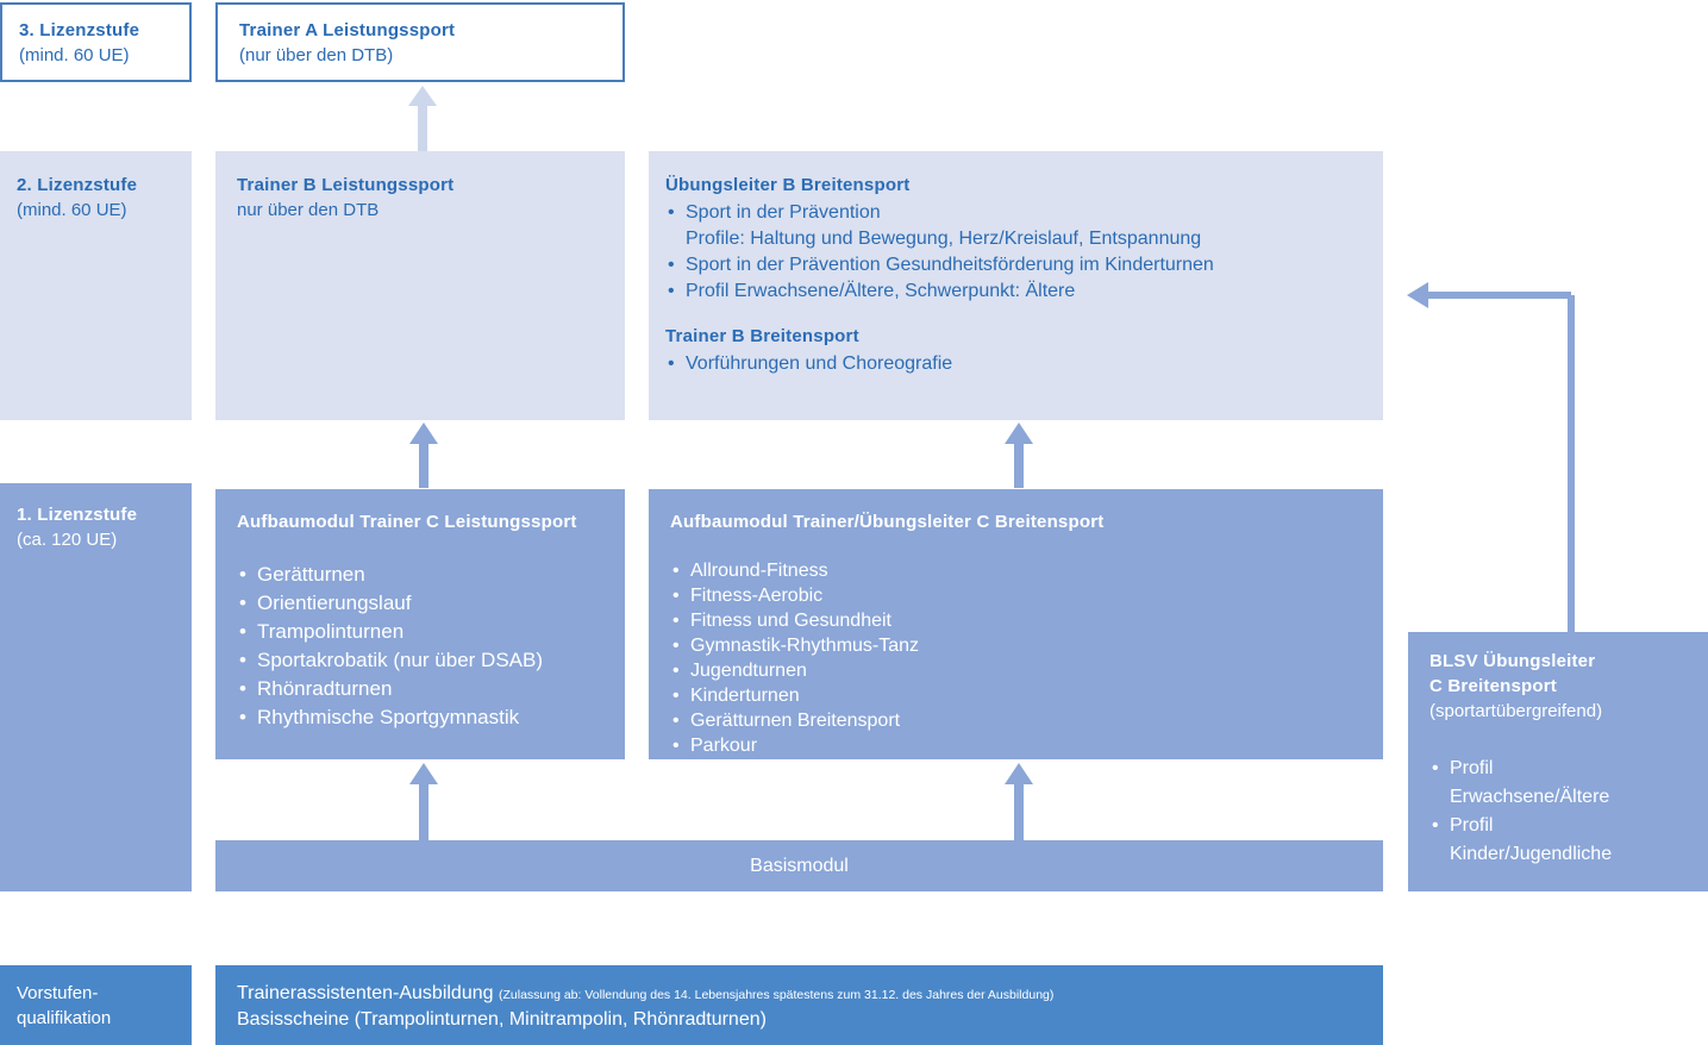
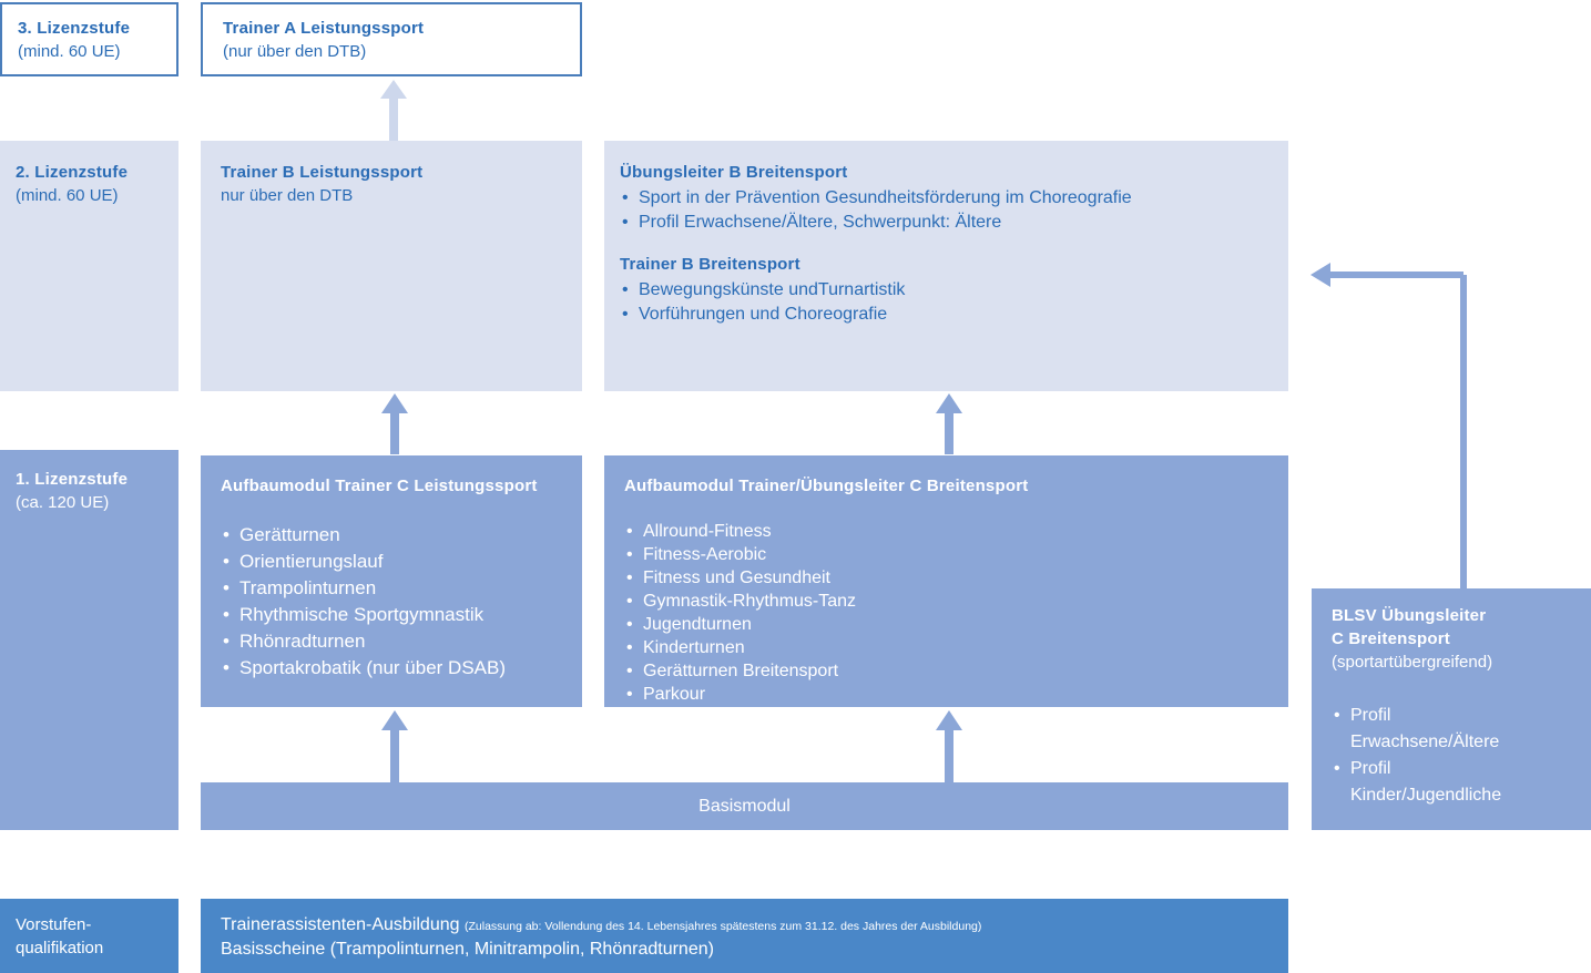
  3. Lizenzstufe
  (mind. 60 UE)
  Trainer A Leistungssport
  (nur über den DTB)
  2. Lizenzstufe
  (mind. 60 UE)
  Trainer B Leistungssport
  nur über den DTB
  Übungsleiter B Breitensport
- Sport in der Prävention
- Profile: Haltung und Bewegung, Herz/Kreislauf, Entspannung
- Sport in der Prävention Gesundheitsförderung im Kinderturnen
+ Sport in der Prävention Gesundheitsförderung im Choreografie
  Profil Erwachsene/Ältere, Schwerpunkt: Ältere
  Trainer B Breitensport
+ Bewegungskünste undTurnartistik
  Vorführungen und Choreografie
  1. Lizenzstufe
  (ca. 120 UE)
  Aufbaumodul Trainer C Leistungssport
  Gerätturnen
  Orientierungslauf
  Trampolinturnen
- Sportakrobatik (nur über DSAB)
+ Rhythmische Sportgymnastik
  Rhönradturnen
- Rhythmische Sportgymnastik
+ Sportakrobatik (nur über DSAB)
  Aufbaumodul Trainer/Übungsleiter C Breitensport
  Allround-Fitness
  Fitness-Aerobic
  Fitness und Gesundheit
  Gymnastik-Rhythmus-Tanz
  Jugendturnen
  Kinderturnen
  Gerätturnen Breitensport
  Parkour
  BLSV Übungsleiter
  C Breitensport
  (sportartübergreifend)
  Profil
  Erwachsene/Ältere
  Profil
  Kinder/Jugendliche
  Basismodul
  Vorstufen-
  qualifikation
  Trainerassistenten-Ausbildung (Zulassung ab: Vollendung des 14. Lebensjahres spätestens zum 31.12. des Jahres der Ausbildung)
  Basisscheine (Trampolinturnen, Minitrampolin, Rhönradturnen)
